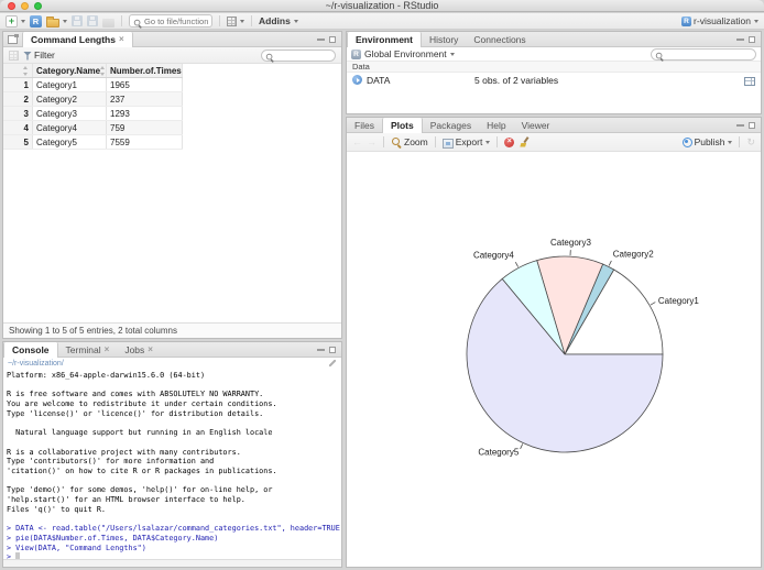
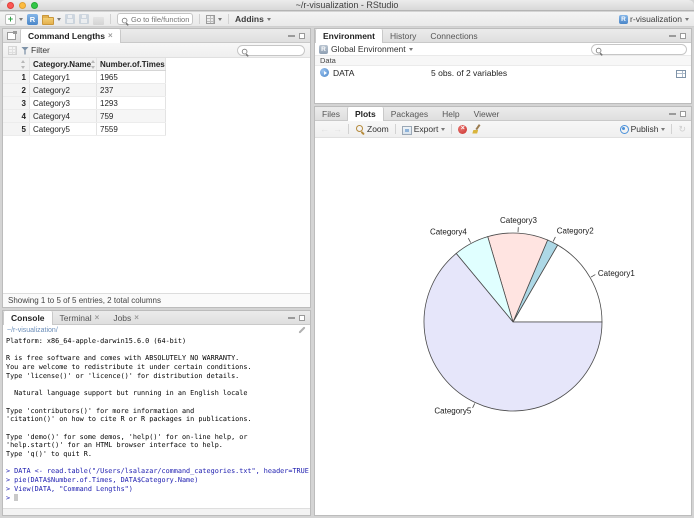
  ~/r-visualization - RStudio
  Go to file/function
  Addins
  r-visualization
  Command Lengths
  ×
  Filter
  Category.Name
  Number.of.Times
  1
  Category1
  1965
  2
  Category2
  237
  3
  Category3
  1293
  4
  Category4
  759
  5
  Category5
  7559
  Showing 1 to 5 of 5 entries, 2 total columns
  Console
  Terminal
  ×
  Jobs
  ×
  Platform: x86_64-apple-darwin15.6.0 (64-bit)
  R is free software and comes with ABSOLUTELY NO WARRANTY.
  You are welcome to redistribute it under certain conditions.
  Type 'license()' or 'licence()' for distribution details.
  Natural language support but running in an English locale
- R is a collaborative project with many contributors.
  Type 'contributors()' for more information and
  'citation()' on how to cite R or R packages in publications.
  Type 'demo()' for some demos, 'help()' for on-line help, or
  'help.start()' for an HTML browser interface to help.
- Files 'q()' to quit R.
+ Type 'q()' to quit R.
  > DATA <- read.table("/Users/lsalazar/command_categories.txt", header=TRUE
  > pie(DATA$Number.of.Times, DATA$Category.Name)
  > View(DATA, "Command Lengths")
  >
  Environment
  History
  Connections
  Global Environment
  Data
  DATA
  5 obs. of 2 variables
  Files
  Plots
  Packages
  Help
  Viewer
  Zoom
  Export
  Publish
  Category1
  Category2
  Category3
  Category4
  Category5
